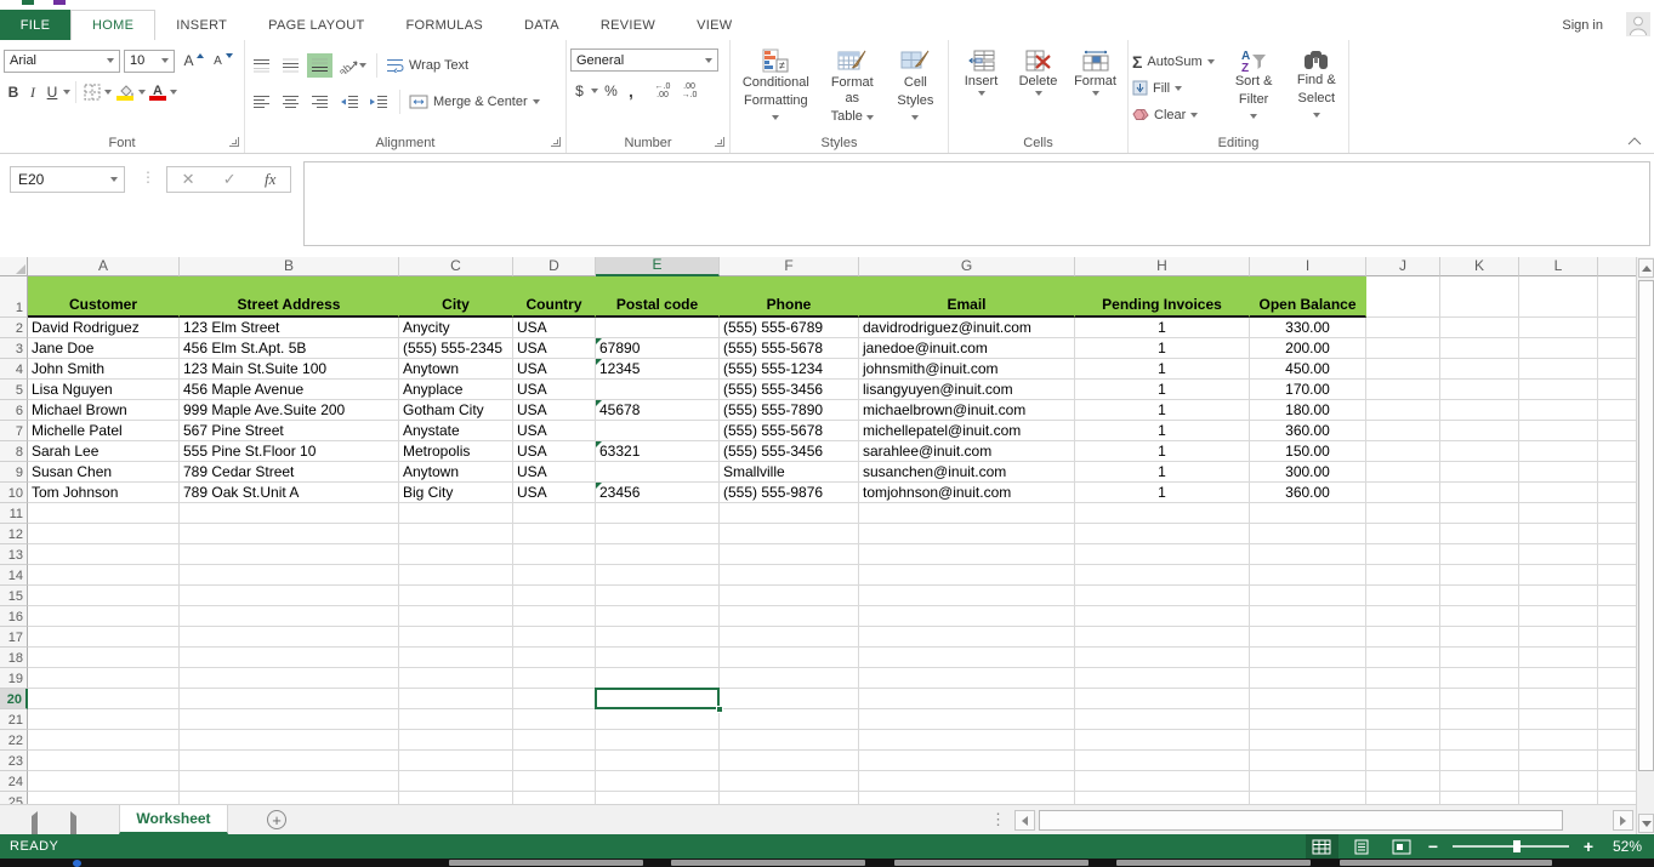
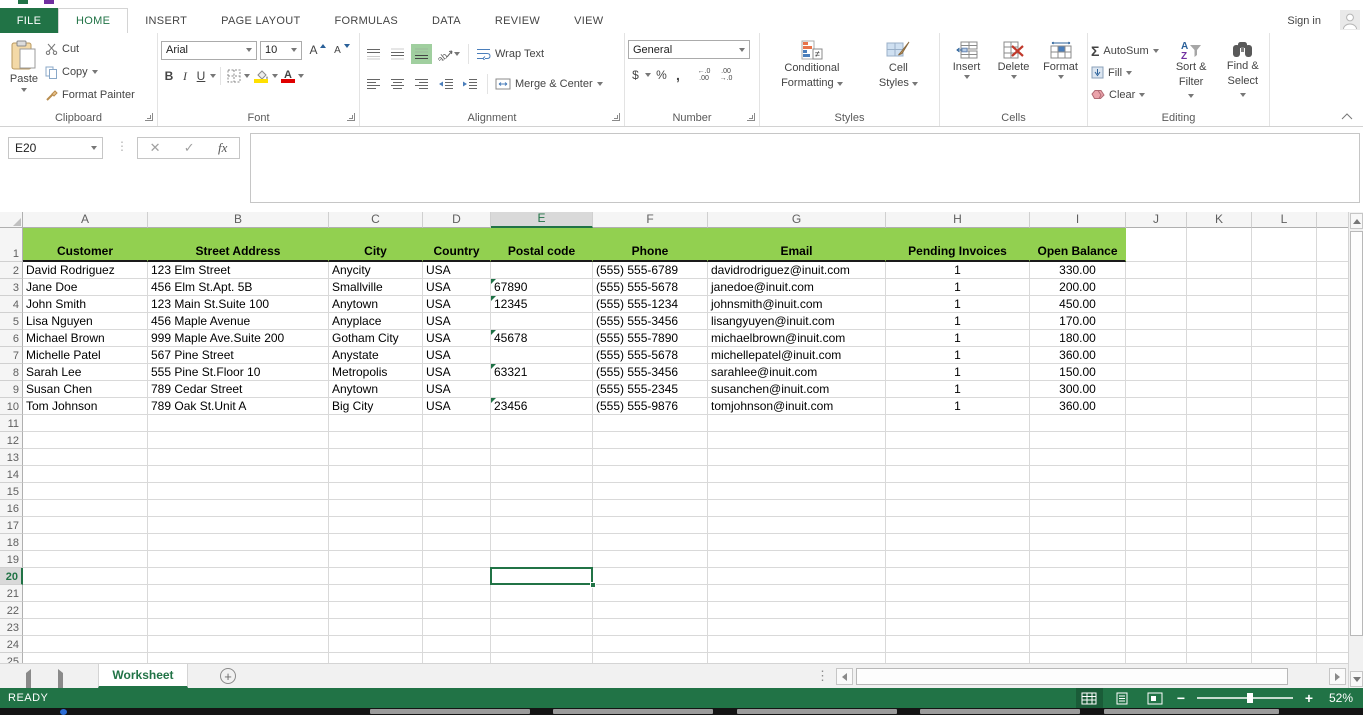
  FILE
  HOME
  INSERT
  PAGE LAYOUT
  FORMULAS
  DATA
  REVIEW
  VIEW
  Sign in
+ Paste
+ Cut
+ Copy
+ Format Painter
+ Clipboard
  Arial
  10
  A
  A
  B
  I
  U
  A
  Font
  Wrap Text
  Merge & Center
  Alignment
  General
  $
  %
  ,
  Number
  ≠
  Conditional
  Formatting
- Format as
- Table
  Cell
  Styles
  Styles
  Insert
  Delete
  Format
  Cells
  Σ
  AutoSum
  Fill
  Clear
  A
  Z
  Sort &
  Filter
  Find &
  Select
  Editing
  E20
  ⋮
  ✕
  ✓
  fx
  A
  B
  C
  D
  E
  F
  G
  H
  I
  J
  K
  L
  1
  2
  3
  4
  5
  6
  7
  8
  9
  10
  11
  12
  13
  14
  15
  16
  17
  18
  19
  20
  21
  22
  23
  24
  25
  Customer
  Street Address
  City
  Country
  Postal code
  Phone
  Email
  Pending Invoices
  Open Balance
  David Rodriguez
  123 Elm Street
  Anycity
  USA
  (555) 555-6789
  davidrodriguez@inuit.com
  1
  330.00
  Jane Doe
  456 Elm St.Apt. 5B
- (555) 555-2345
+ Smallville
  USA
  67890
  (555) 555-5678
  janedoe@inuit.com
  1
  200.00
  John Smith
  123 Main St.Suite 100
  Anytown
  USA
  12345
  (555) 555-1234
  johnsmith@inuit.com
  1
  450.00
  Lisa Nguyen
  456 Maple Avenue
  Anyplace
  USA
  (555) 555-3456
  lisangyuyen@inuit.com
  1
  170.00
  Michael Brown
  999 Maple Ave.Suite 200
  Gotham City
  USA
  45678
  (555) 555-7890
  michaelbrown@inuit.com
  1
  180.00
  Michelle Patel
  567 Pine Street
  Anystate
  USA
  (555) 555-5678
  michellepatel@inuit.com
  1
  360.00
  Sarah Lee
  555 Pine St.Floor 10
  Metropolis
  USA
  63321
  (555) 555-3456
  sarahlee@inuit.com
  1
  150.00
  Susan Chen
  789 Cedar Street
  Anytown
  USA
- Smallville
+ (555) 555-2345
  susanchen@inuit.com
  1
  300.00
  Tom Johnson
  789 Oak St.Unit A
  Big City
  USA
  23456
  (555) 555-9876
  tomjohnson@inuit.com
  1
  360.00
  Worksheet
  +
  ⋮
  READY
  −
  +
  52%
